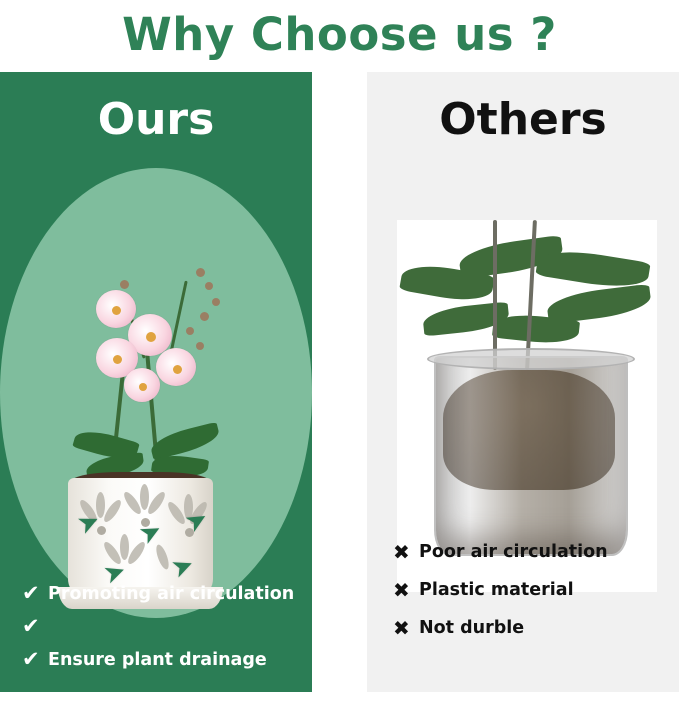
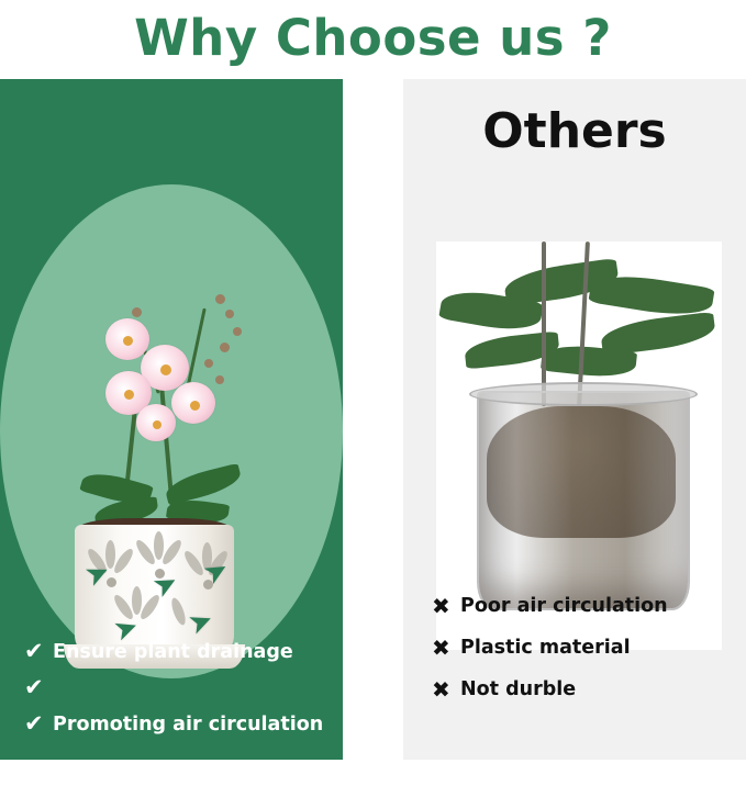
  Why Choose us ?
- Ours
  ✔
- Promoting air circulation
+ Ensure plant drainage
  ✔
  ✔
- Ensure plant drainage
+ Promoting air circulation
  Others
  ✖
  Poor air circulation
  ✖
  Plastic material
  ✖
  Not durble
